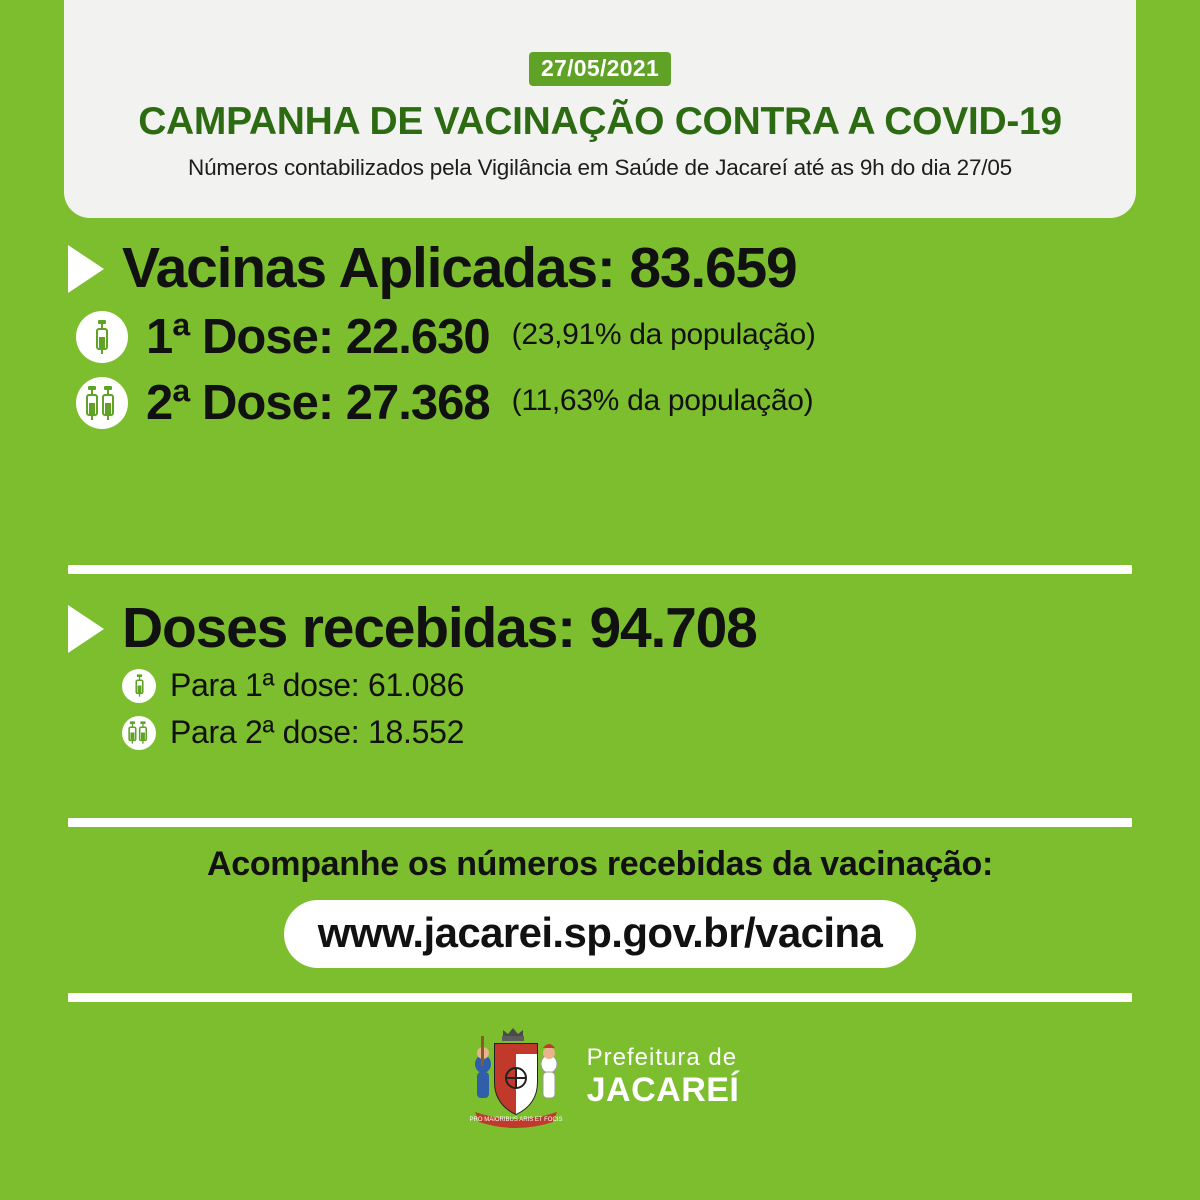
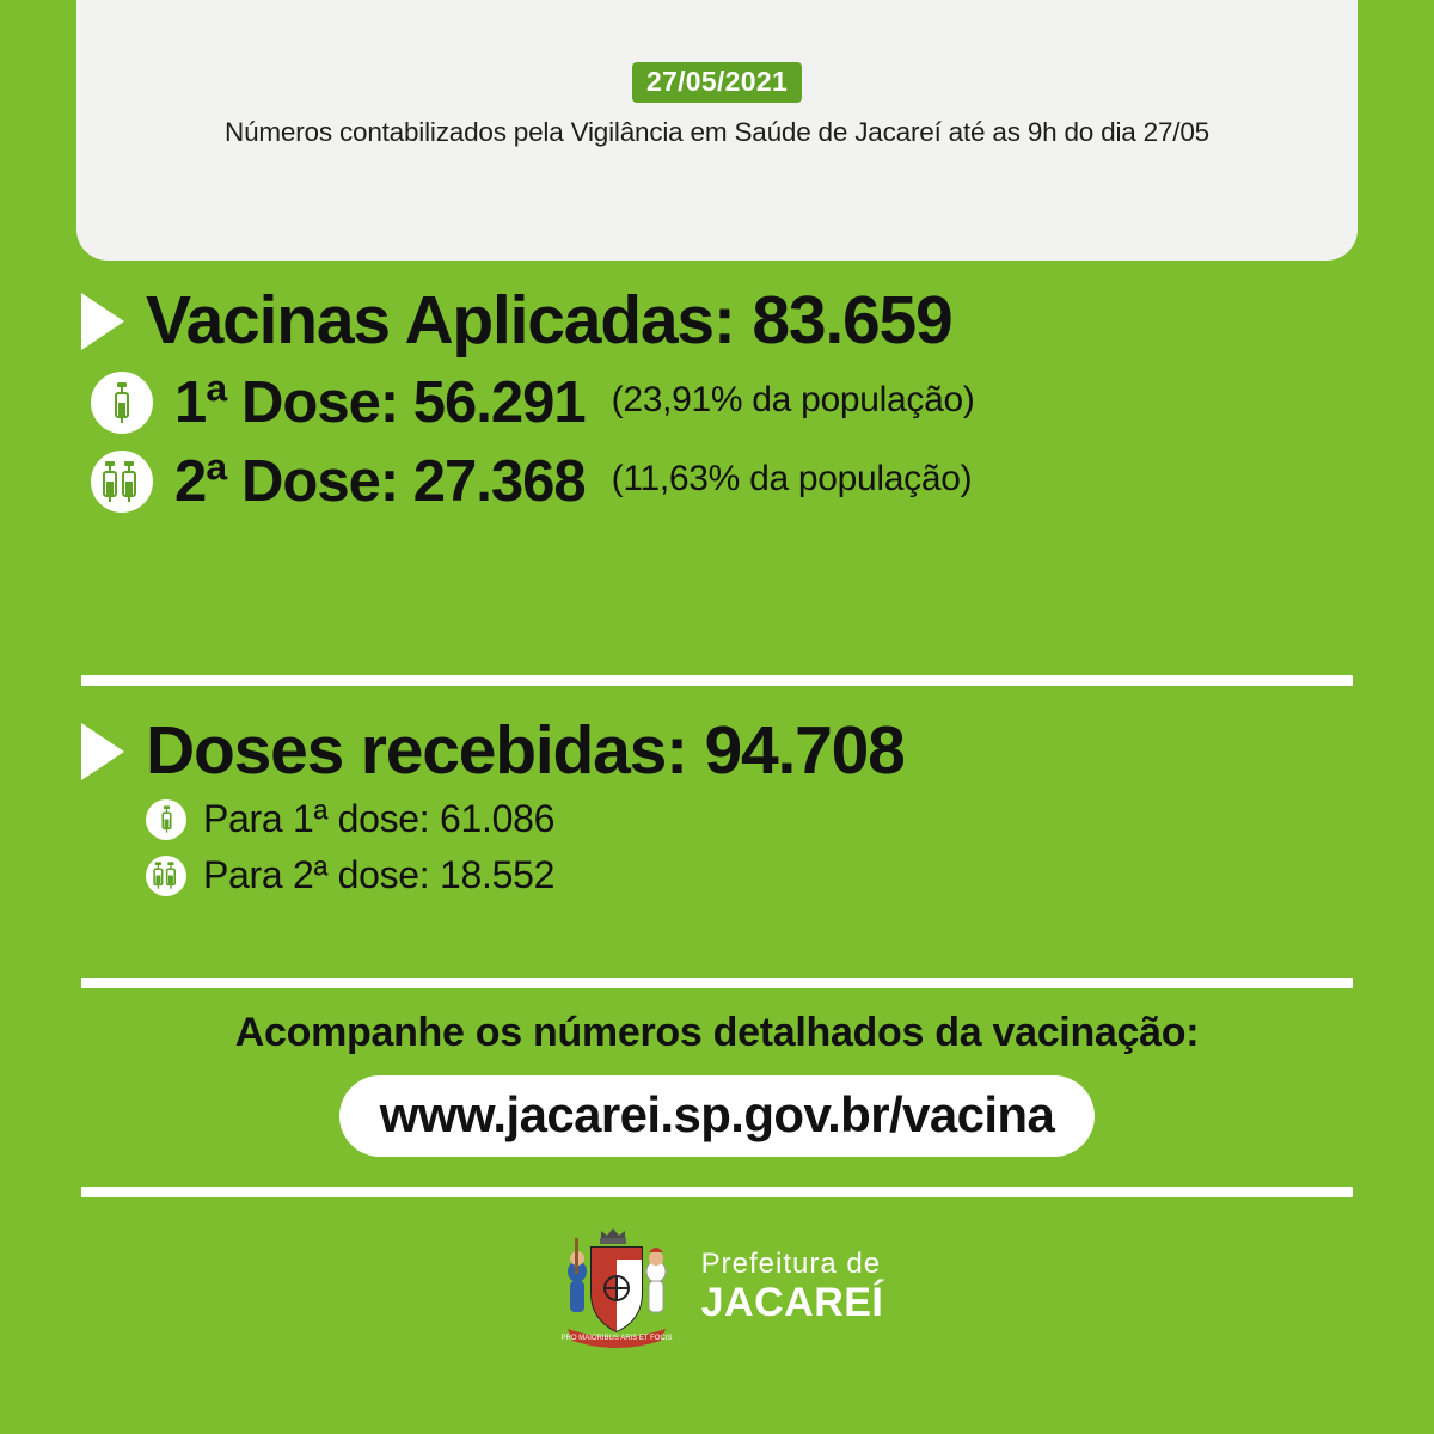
  27/05/2021
- CAMPANHA DE VACINAÇÃO CONTRA A COVID-19
  Números contabilizados pela Vigilância em Saúde de Jacareí até as 9h do dia 27/05
  Vacinas Aplicadas: 83.659
- 1ª Dose: 22.630
+ 1ª Dose: 56.291
  (23,91% da população)
  2ª Dose: 27.368
  (11,63% da população)
  Doses recebidas: 94.708
  Para 1ª dose: 61.086
  Para 2ª dose: 18.552
- Acompanhe os números recebidas da vacinação:
+ Acompanhe os números detalhados da vacinação:
  www.jacarei.sp.gov.br/vacina
  Prefeitura de
  JACAREÍ
